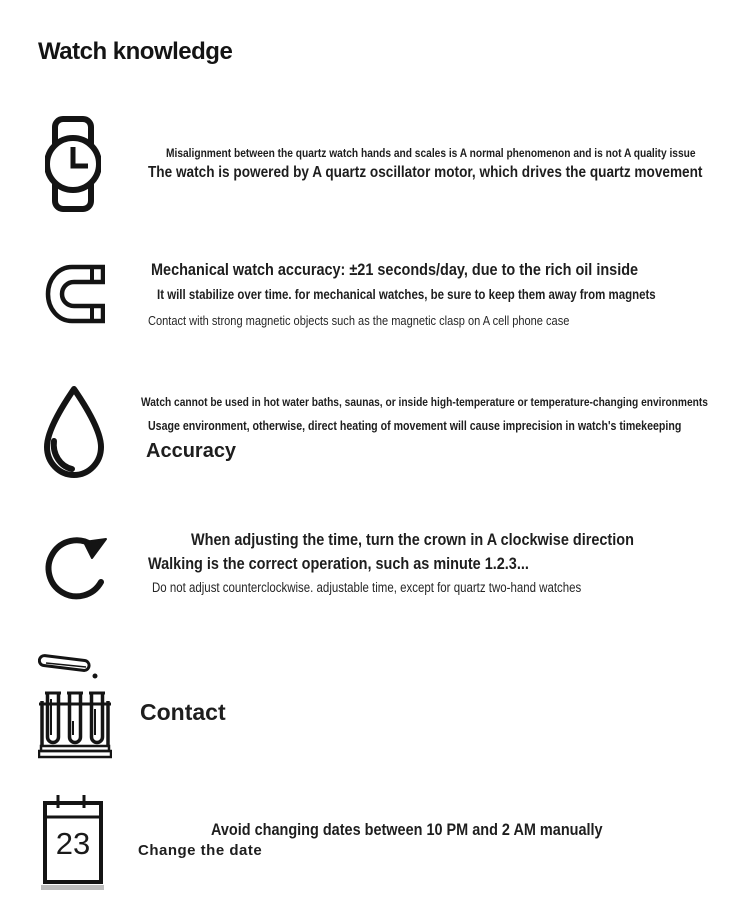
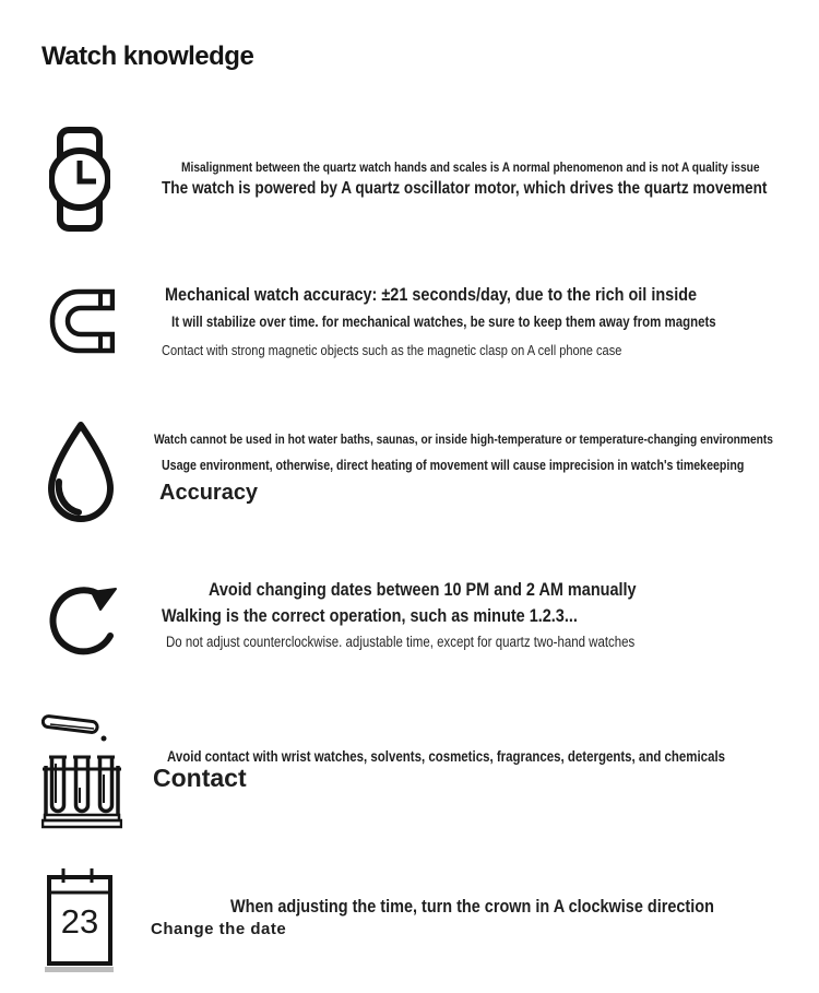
  Watch knowledge
  Misalignment between the quartz watch hands and scales is A normal phenomenon and is not A quality issue
  The watch is powered by A quartz oscillator motor, which drives the quartz movement
  Mechanical watch accuracy: ±21 seconds/day, due to the rich oil inside
  It will stabilize over time. for mechanical watches, be sure to keep them away from magnets
  Contact with strong magnetic objects such as the magnetic clasp on A cell phone case
  Watch cannot be used in hot water baths, saunas, or inside high-temperature or temperature-changing environments
  Usage environment, otherwise, direct heating of movement will cause imprecision in watch's timekeeping
  Accuracy
- When adjusting the time, turn the crown in A clockwise direction
+ Avoid changing dates between 10 PM and 2 AM manually
  Walking is the correct operation, such as minute 1.2.3...
  Do not adjust counterclockwise. adjustable time, except for quartz two-hand watches
+ Avoid contact with wrist watches, solvents, cosmetics, fragrances, detergents, and chemicals
  Contact
  23
- Avoid changing dates between 10 PM and 2 AM manually
+ When adjusting the time, turn the crown in A clockwise direction
  Change the date
